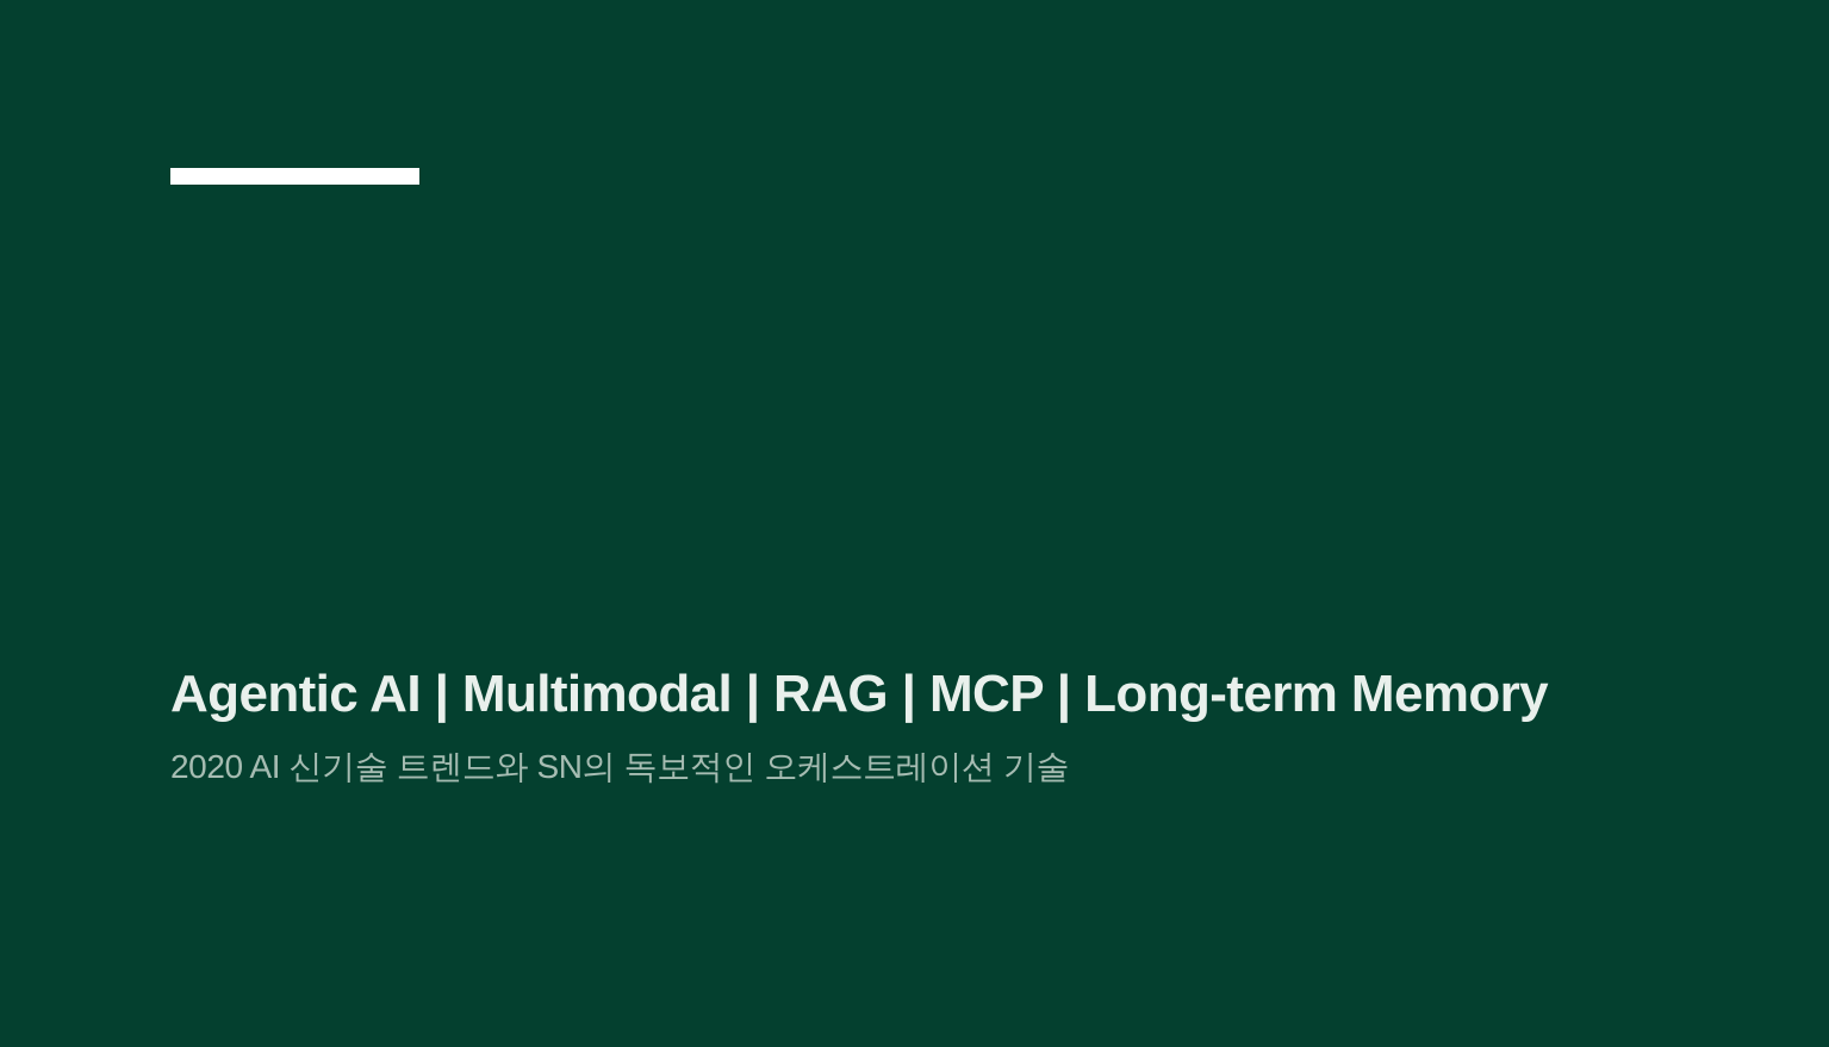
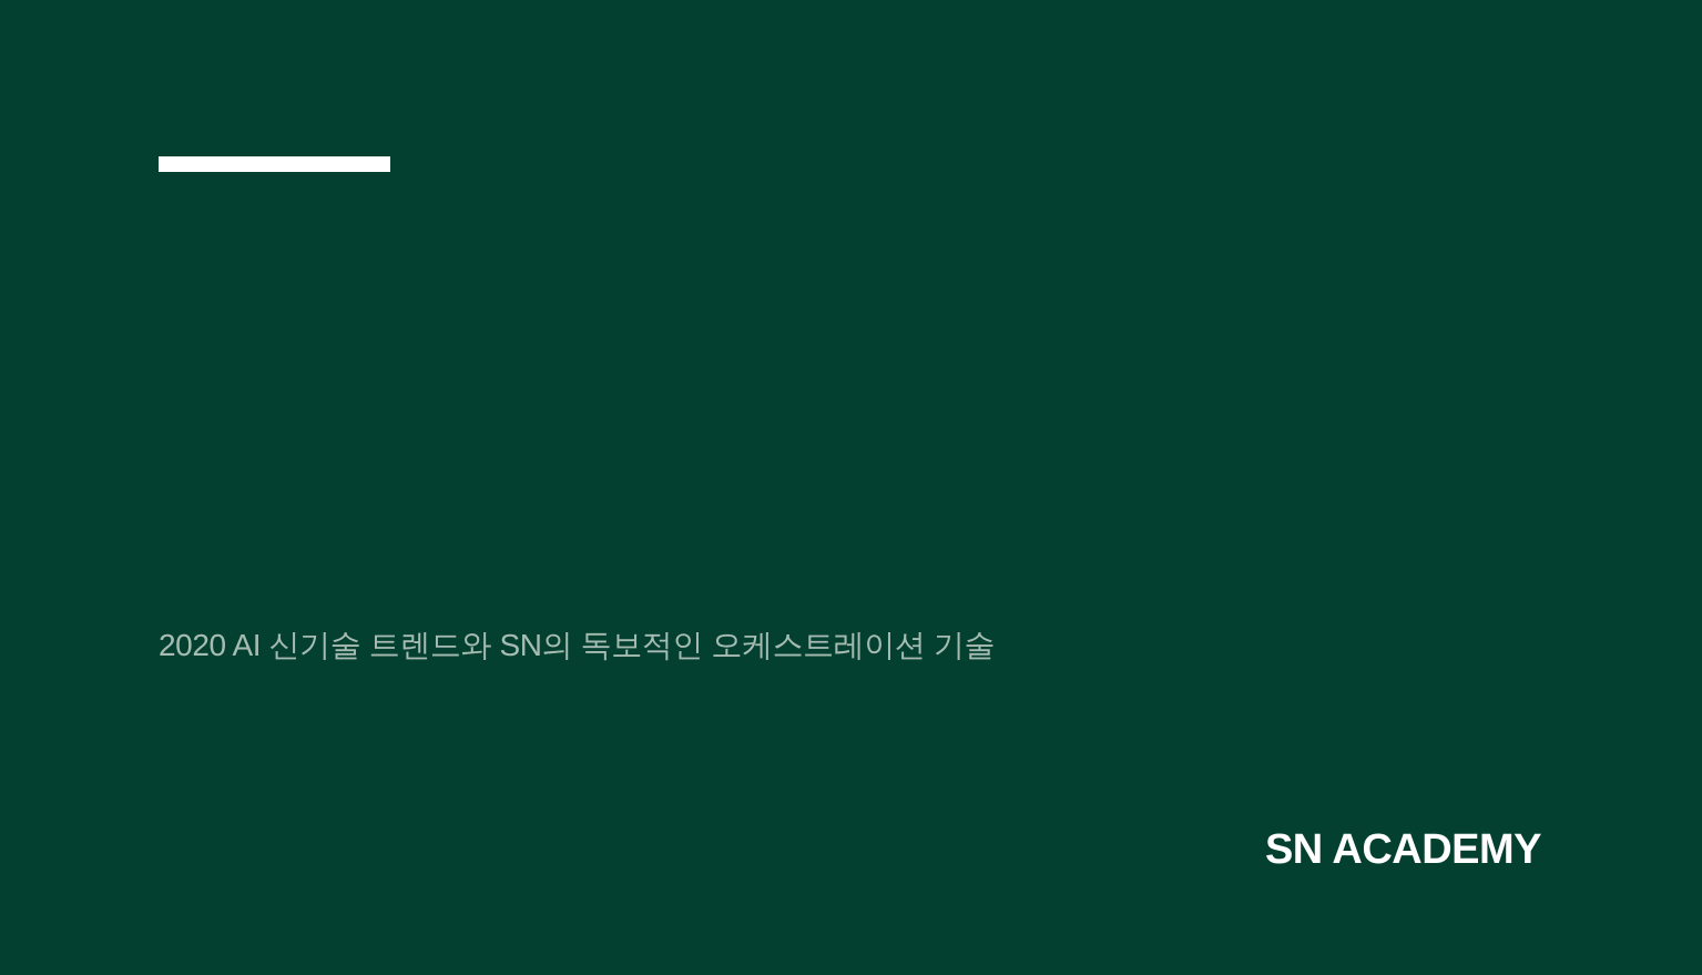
- Agentic AI | Multimodal | RAG | MCP | Long-term Memory
  2020 AI 신기술 트렌드와 SN의 독보적인 오케스트레이션 기술
+ SN ACADEMY
